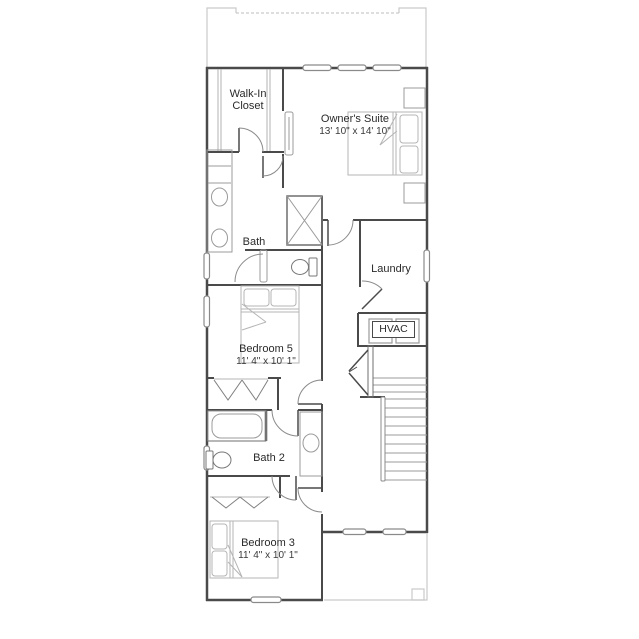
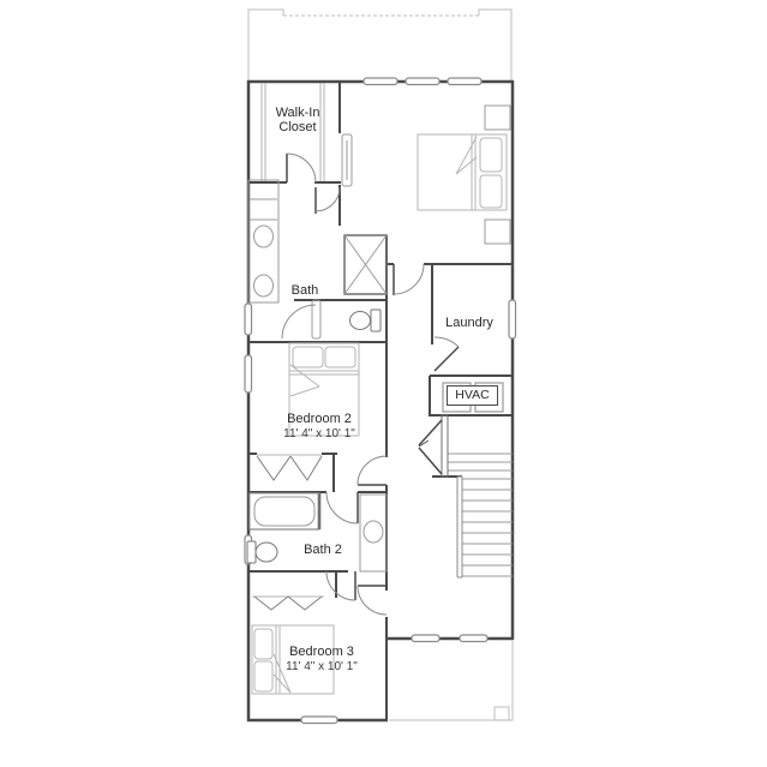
  Walk-In Closet
- Owner's Suite
- 13' 10" x 14' 10"
  Bath
  Laundry
  HVAC
- Bedroom 5
+ Bedroom 2
  11' 4" x 10' 1"
  Bath 2
  Bedroom 3
  11' 4" x 10' 1"
